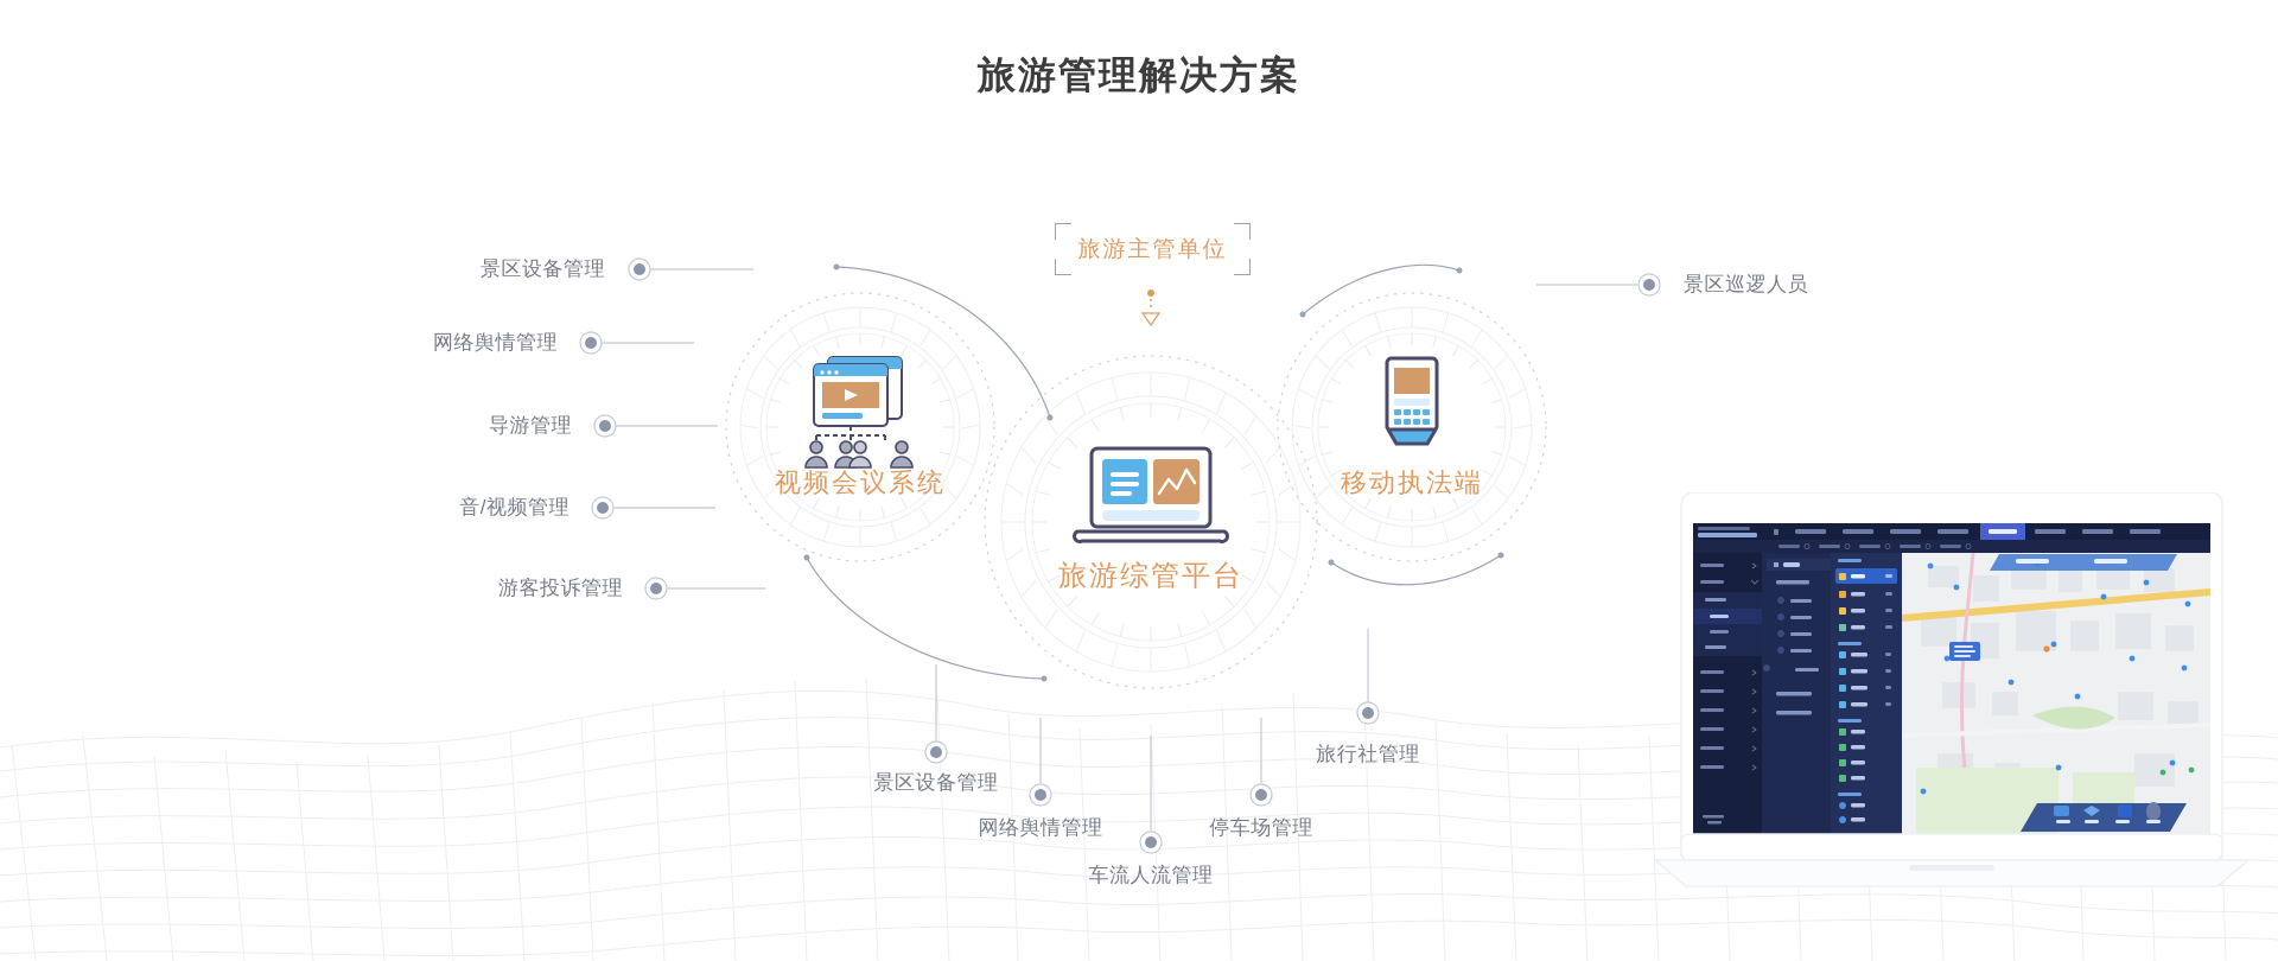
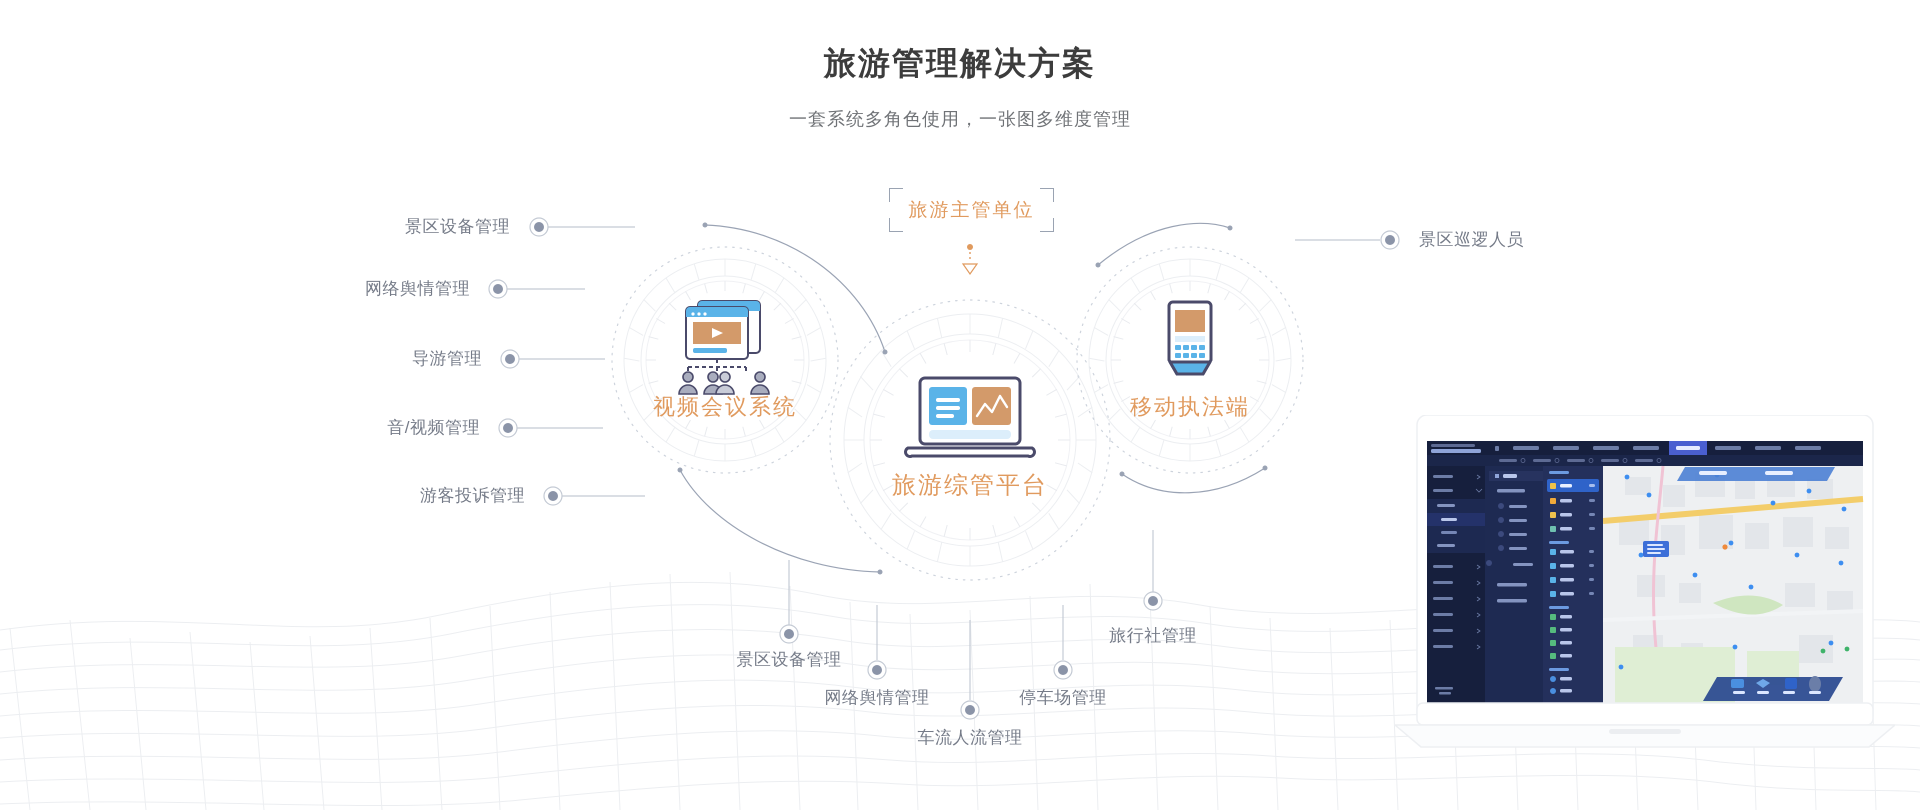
  旅游管理解决方案
+ 一套系统多角色使用，一张图多维度管理
  旅游主管单位
  视频会议系统
  旅游综管平台
  移动执法端
  景区设备管理
  网络舆情管理
  导游管理
  音/视频管理
  游客投诉管理
  景区巡逻人员
  景区设备管理
  网络舆情管理
  车流人流管理
  停车场管理
  旅行社管理
